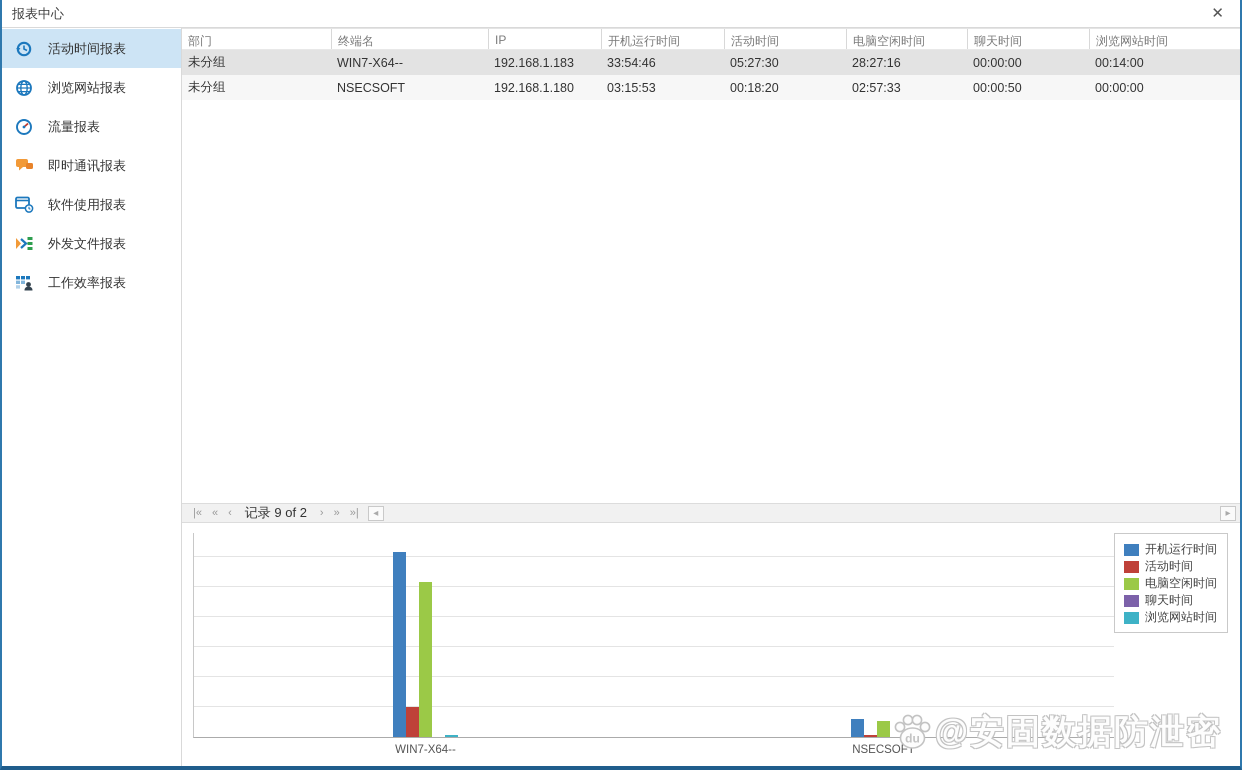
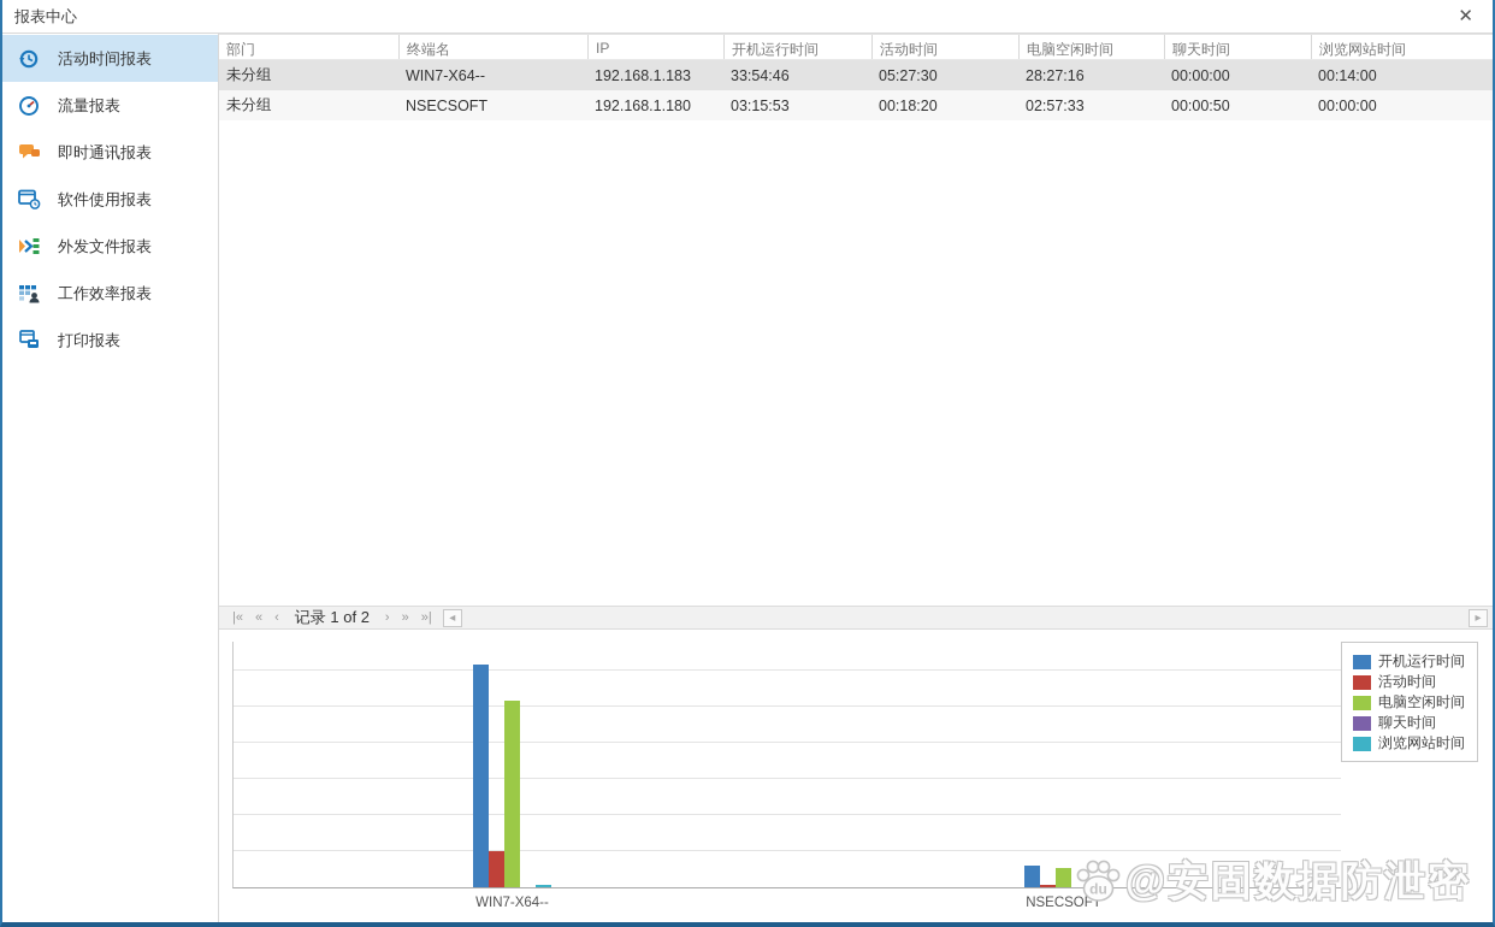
  报表中心
  ✕
  活动时间报表
- 浏览网站报表
  流量报表
  即时通讯报表
  软件使用报表
  外发文件报表
  工作效率报表
+ 打印报表
  部门
  终端名
  IP
  开机运行时间
  活动时间
  电脑空闲时间
  聊天时间
  浏览网站时间
  未分组
  WIN7-X64--
  192.168.1.183
  33:54:46
  05:27:30
  28:27:16
  00:00:00
  00:14:00
  未分组
  NSECSOFT
  192.168.1.180
  03:15:53
  00:18:20
  02:57:33
  00:00:50
  00:00:00
  |«
  «
  ‹
- 记录 9 of 2
+ 记录 1 of 2
  ›
  »
  »|
  ◂
  ▸
  WIN7-X64--
  NSECSOFT
  开机运行时间
  活动时间
  电脑空闲时间
  聊天时间
  浏览网站时间
  du
  @安固数据防泄密
